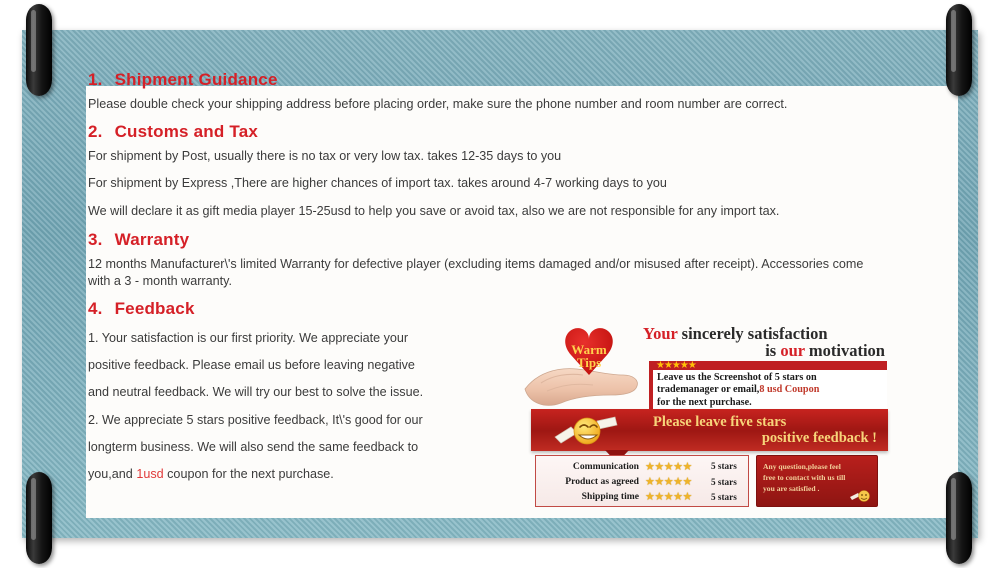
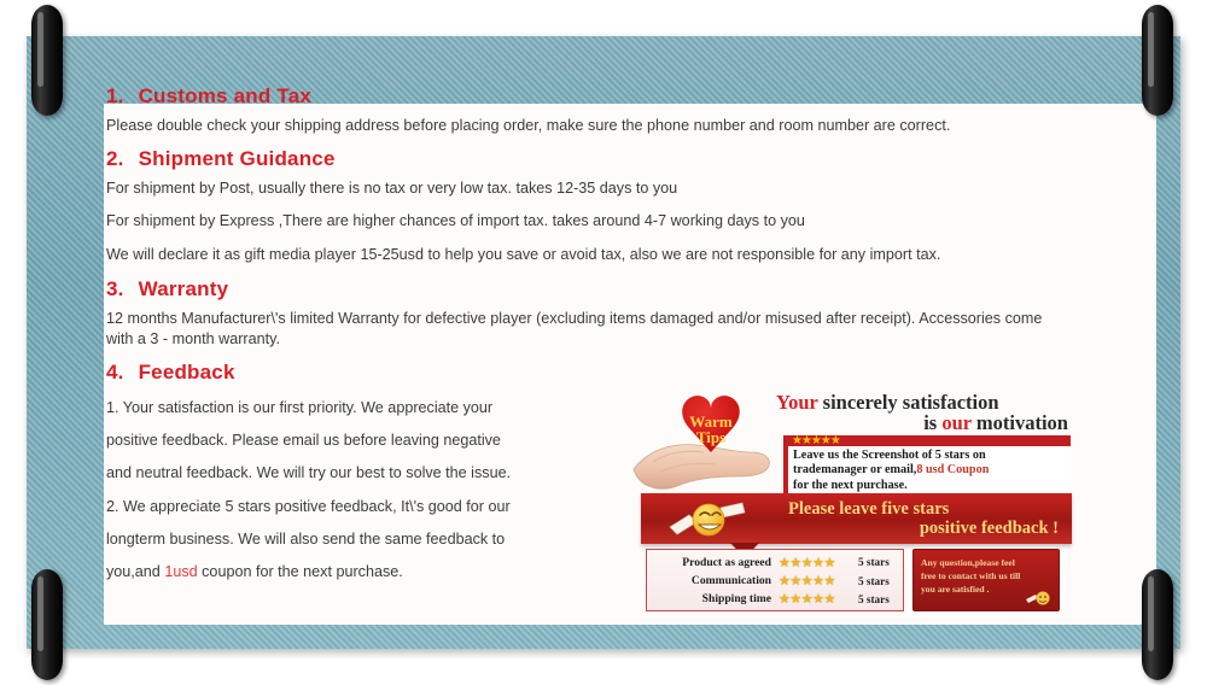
- 1. Shipment Guidance
+ 1. Customs and Tax
  Please double check your shipping address before placing order, make sure the phone number and room number are correct.
- 2. Customs and Tax
+ 2. Shipment Guidance
  For shipment by Post, usually there is no tax or very low tax. takes 12-35 days to you
  For shipment by Express ,There are higher chances of import tax. takes around 4-7 working days to you
  We will declare it as gift media player 15-25usd to help you save or avoid tax, also we are not responsible for any import tax.
  3. Warranty
  12 months Manufacturer\'s limited Warranty for defective player (excluding items damaged and/or misused after receipt). Accessories come with a 3 - month warranty.
  4. Feedback
  1. Your satisfaction is our first priority. We appreciate your
  positive feedback. Please email us before leaving negative
  and neutral feedback. We will try our best to solve the issue.
  2. We appreciate 5 stars positive feedback, It\'s good for our
  longterm business. We will also send the same feedback to
  you,and 1usd coupon for the next purchase.
  Warm
  Tips
  Your sincerely satisfaction
  is our motivation
  ★★★★★
  Leave us the Screenshot of 5 stars on
  trademanager or email,8 usd Coupon
  for the next purchase.
  Please leave five stars
  positive feedback !
- Communication
+ Product as agreed
  ★★★★★
  5 stars
- Product as agreed
+ Communication
  ★★★★★
  5 stars
  Shipping time
  ★★★★★
  5 stars
  Any question,please feel
  free to contact with us till
  you are satisfied .
